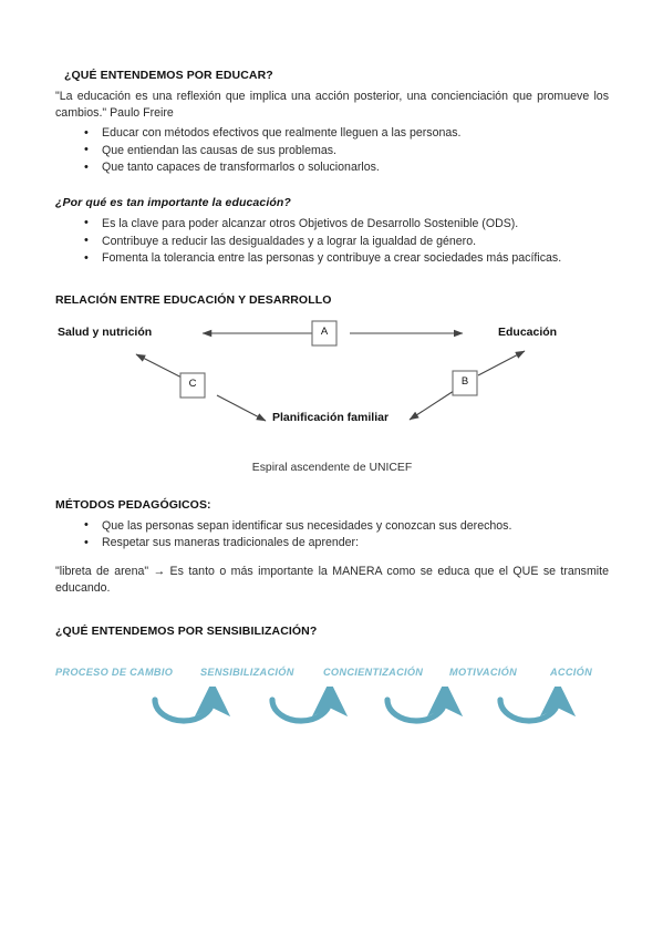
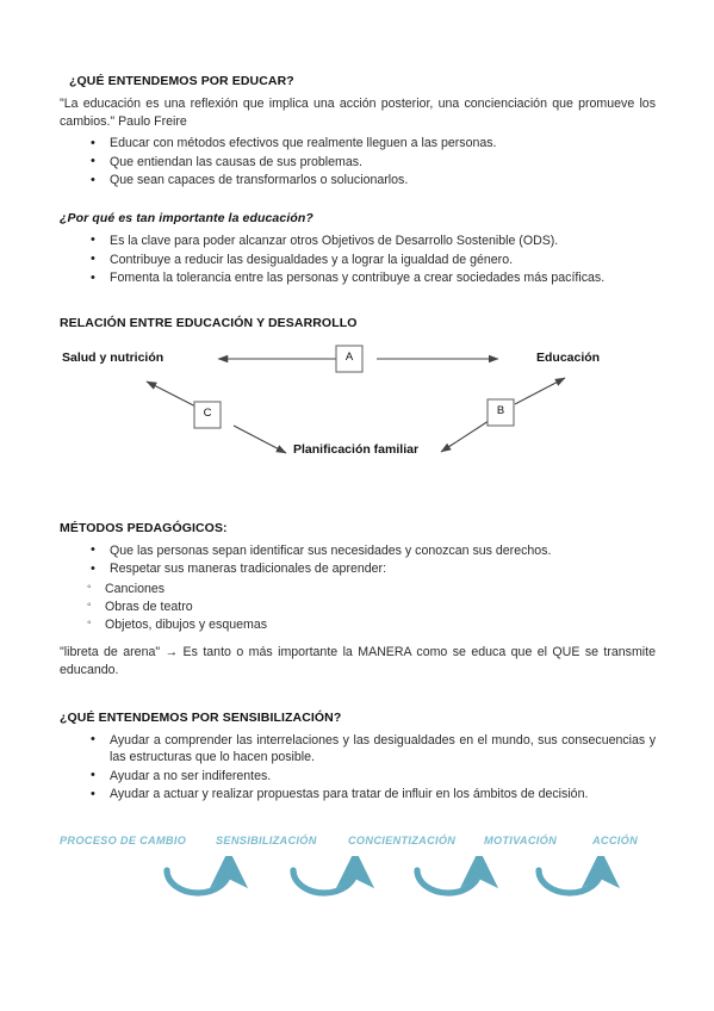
  ¿QUÉ ENTENDEMOS POR EDUCAR?
  "La educación es una reflexión que implica una acción posterior, una concienciación que promueve los cambios." Paulo Freire
  Educar con métodos efectivos que realmente lleguen a las personas.
  Que entiendan las causas de sus problemas.
- Que tanto capaces de transformarlos o solucionarlos.
+ Que sean capaces de transformarlos o solucionarlos.
  ¿Por qué es tan importante la educación?
  Es la clave para poder alcanzar otros Objetivos de Desarrollo Sostenible (ODS).
  Contribuye a reducir las desigualdades y a lograr la igualdad de género.
  Fomenta la tolerancia entre las personas y contribuye a crear sociedades más pacíficas.
  RELACIÓN ENTRE EDUCACIÓN Y DESARROLLO
  Salud y nutrición
  Educación
  Planificación familiar
  A
  C
  B
- Espiral ascendente de UNICEF
  MÉTODOS PEDAGÓGICOS:
  Que las personas sepan identificar sus necesidades y conozcan sus derechos.
  Respetar sus maneras tradicionales de aprender:
+ Canciones
+ Obras de teatro
+ Objetos, dibujos y esquemas
  "libreta de arena" → Es tanto o más importante la MANERA como se educa que el QUE se transmite educando.
  ¿QUÉ ENTENDEMOS POR SENSIBILIZACIÓN?
+ Ayudar a comprender las interrelaciones y las desigualdades en el mundo, sus consecuencias y las estructuras que lo hacen posible.
+ Ayudar a no ser indiferentes.
+ Ayudar a actuar y realizar propuestas para tratar de influir en los ámbitos de decisión.
  PROCESO DE CAMBIO
  SENSIBILIZACIÓN
  CONCIENTIZACIÓN
  MOTIVACIÓN
  ACCIÓN
